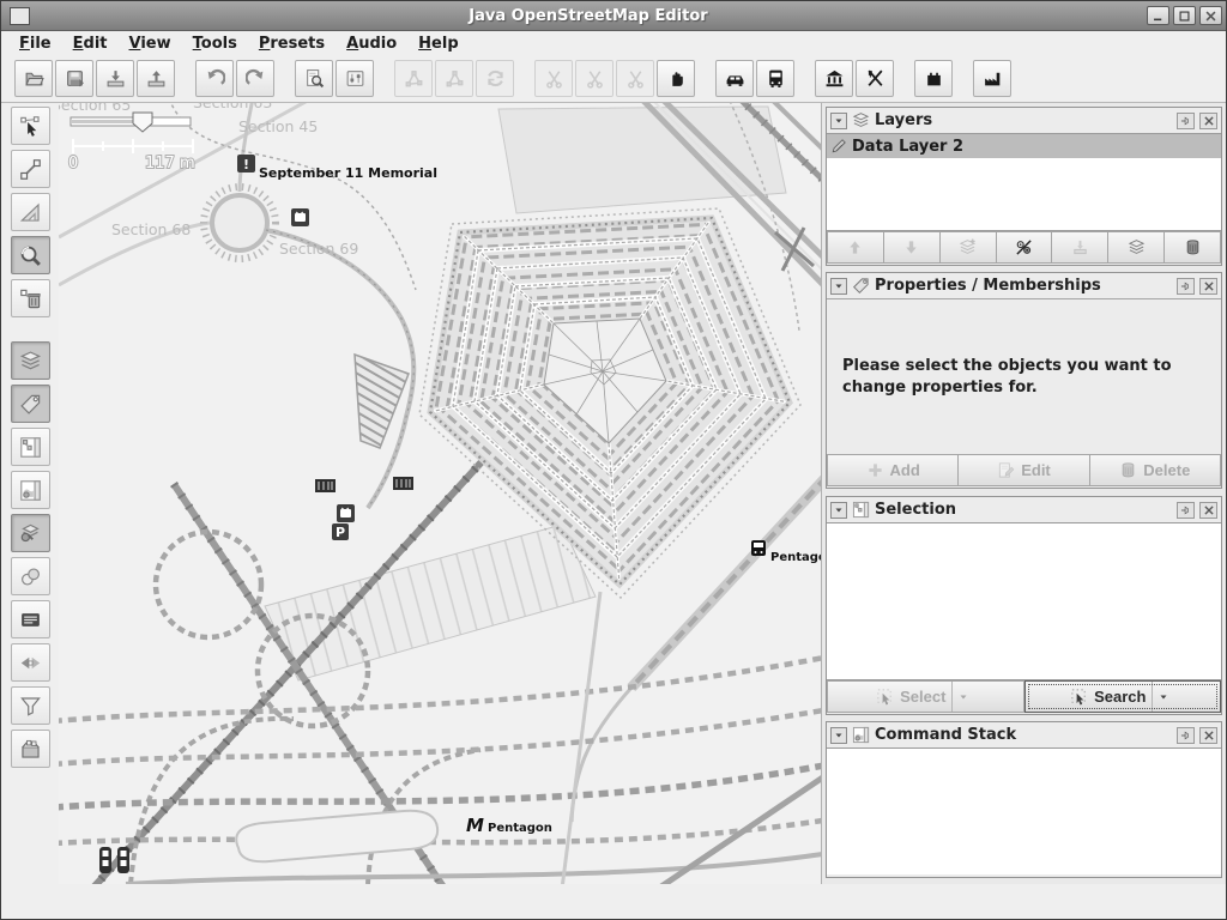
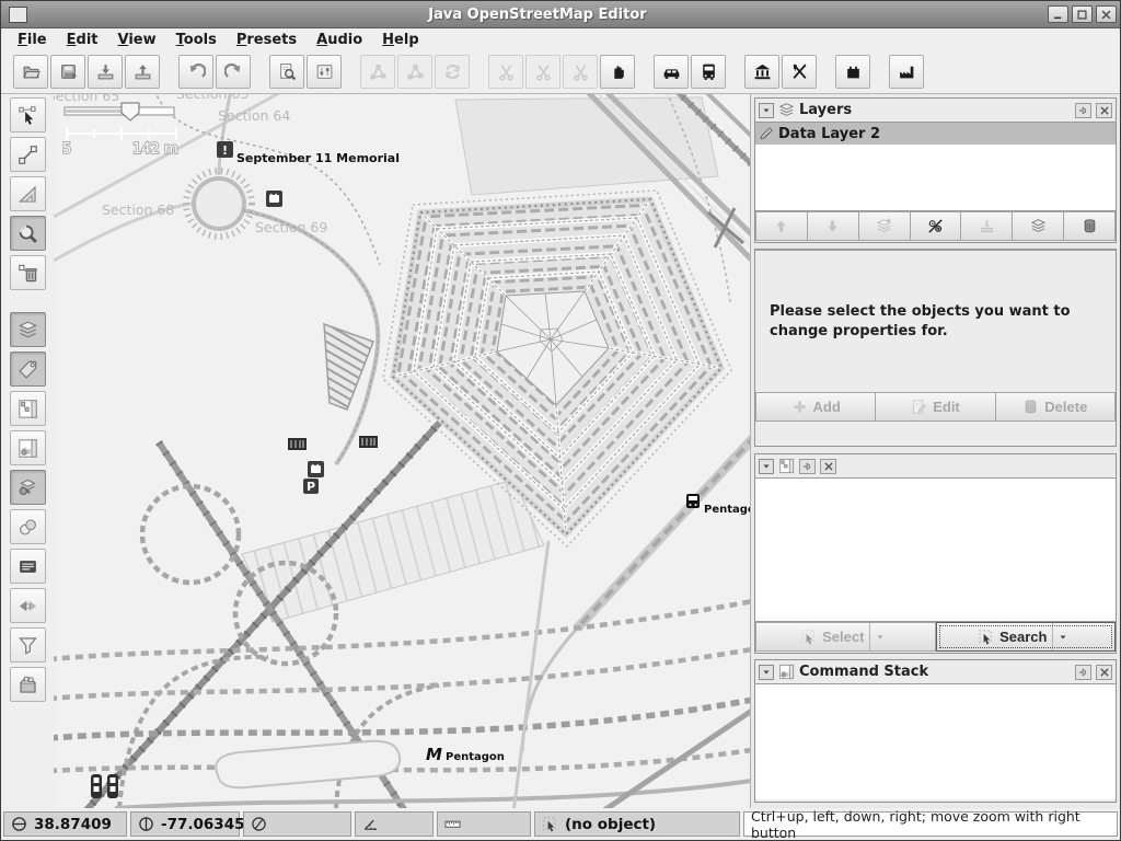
  Java OpenStreetMap Editor
  File
  Edit
  View
  Tools
  Presets
  Audio
  Help
- 0
+ 5
- 117 m
+ 142 m
  ection 65
  Section 63
- Section 45
+ Section 64
  Section 68
  Section 69
  !
  September 11 Memorial
  P
  Pentag
  M
  Pentagon
  Layers
  Data Layer 2
- Properties / Memberships
  Please select the objects you want to change properties for.
  Add
  Edit
  Delete
- Selection
  Select
  Search
  Command Stack
+ 38.87409
+ -77.06345
+ (no object)
+ Ctrl+up, left, down, right; move zoom with right button
